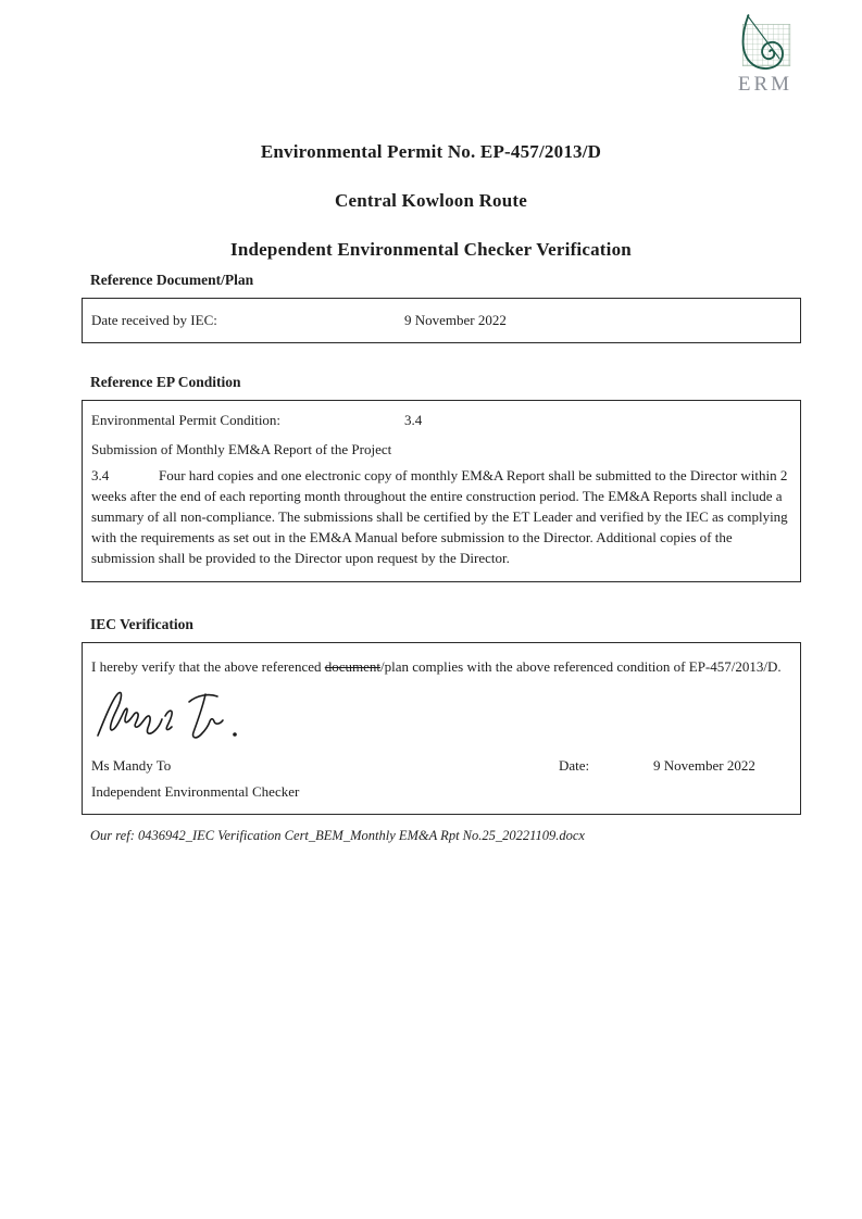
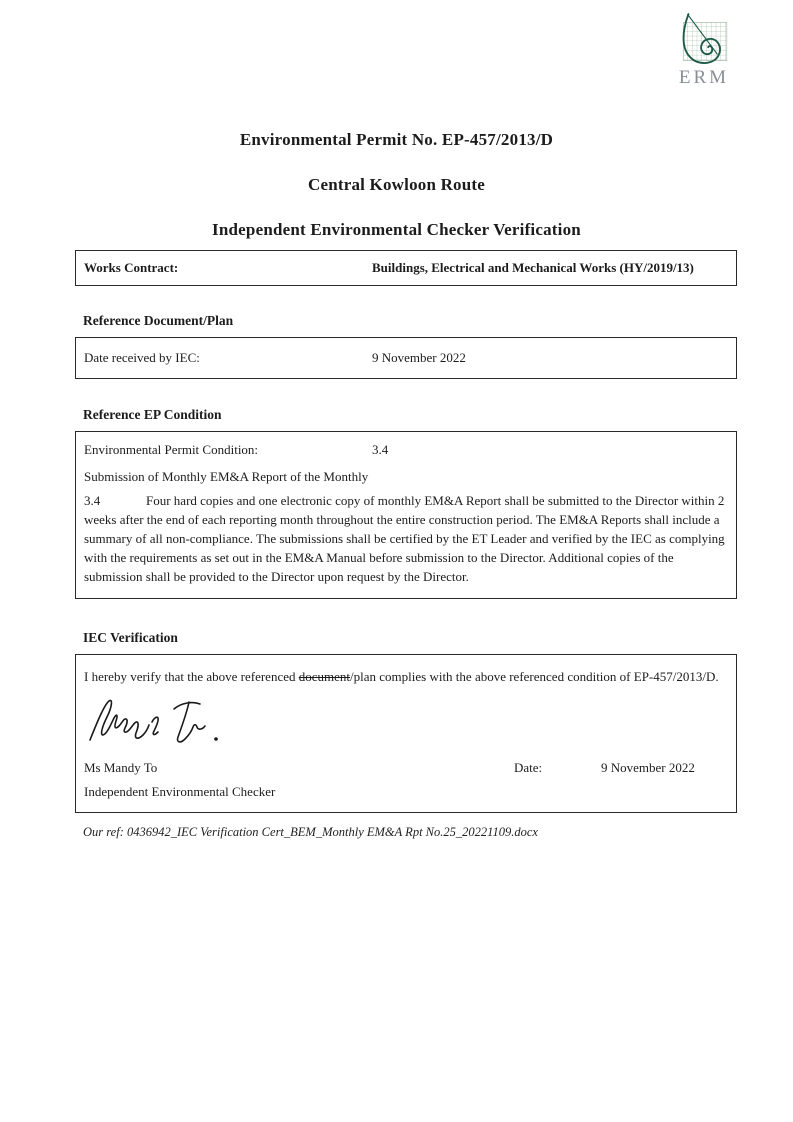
  ERM
  Environmental Permit No. EP-457/2013/D
  Central Kowloon Route
  Independent Environmental Checker Verification
+ Works Contract:
+ Buildings, Electrical and Mechanical Works (HY/2019/13)
  Reference Document/Plan
  Date received by IEC:
  9 November 2022
  Reference EP Condition
  Environmental Permit Condition:
  3.4
- Submission of Monthly EM&A Report of the Project
+ Submission of Monthly EM&A Report of the Monthly
  3.4 Four hard copies and one electronic copy of monthly EM&A Report shall be submitted to the Director within 2 weeks after the end of each reporting month throughout the entire construction period. The EM&A Reports shall include a summary of all non-compliance. The submissions shall be certified by the ET Leader and verified by the IEC as complying with the requirements as set out in the EM&A Manual before submission to the Director. Additional copies of the submission shall be provided to the Director upon request by the Director.
  IEC Verification
  I hereby verify that the above referenced document/plan complies with the above referenced condition of EP-457/2013/D.
  Ms Mandy To
  Date:
  9 November 2022
  Independent Environmental Checker
  Our ref: 0436942_IEC Verification Cert_BEM_Monthly EM&A Rpt No.25_20221109.docx
